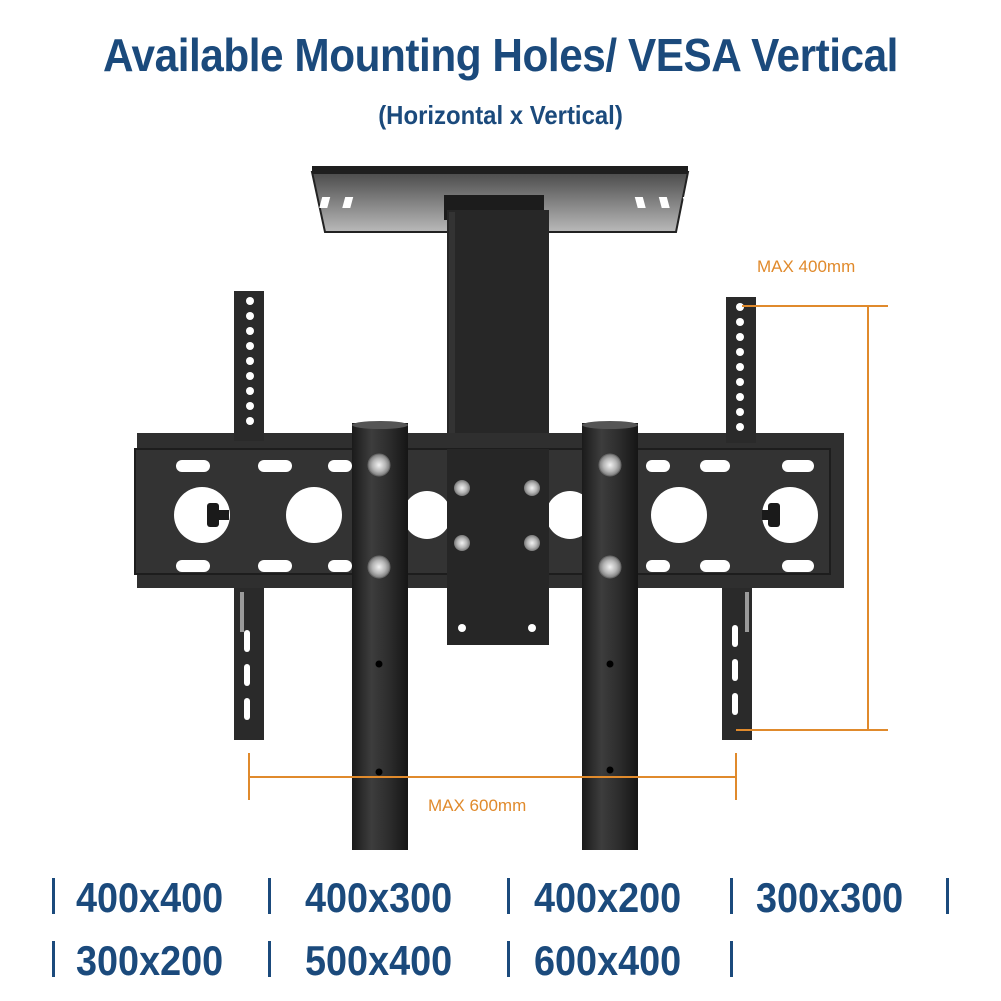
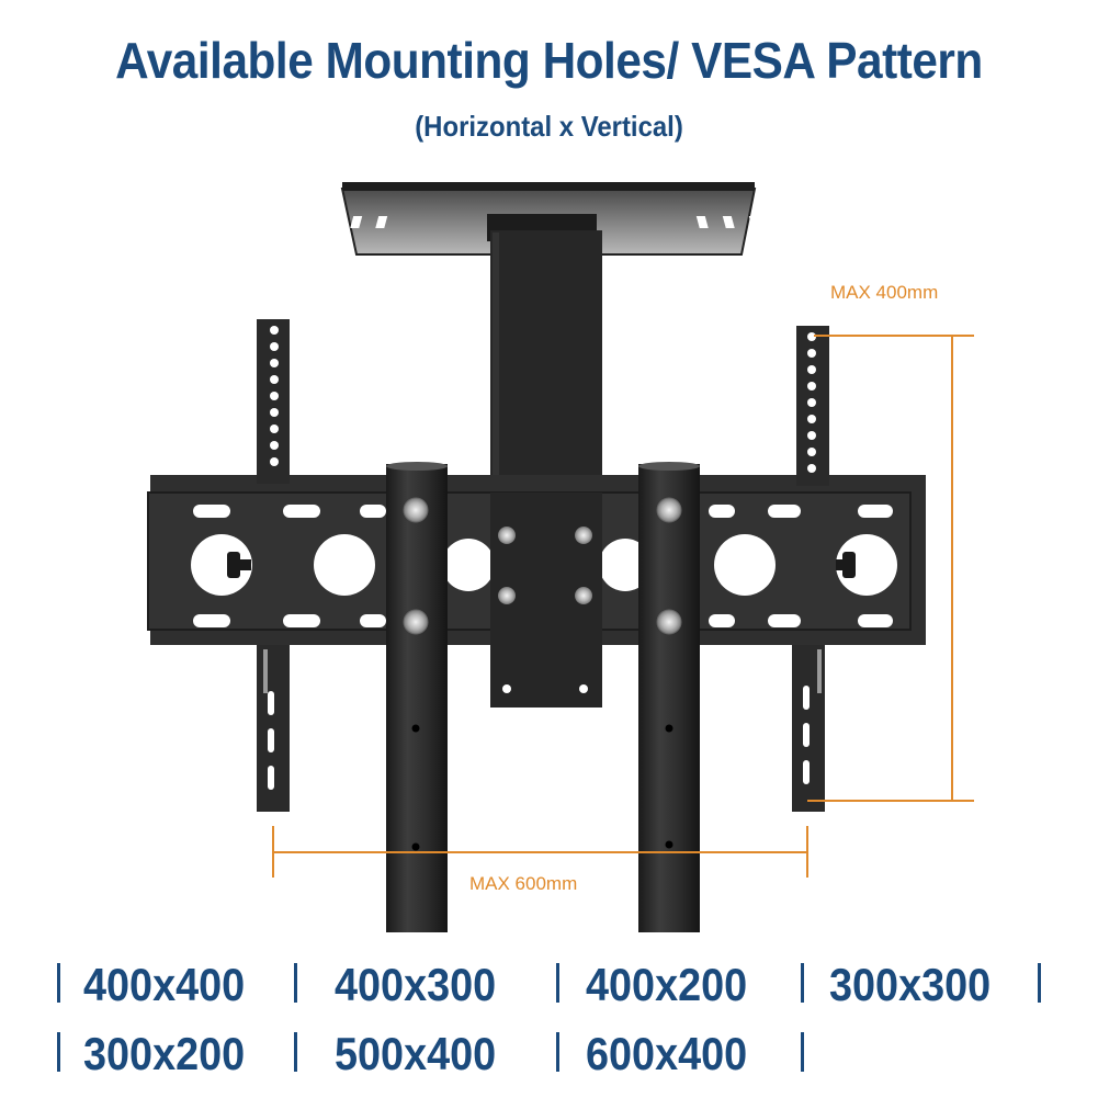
- Available Mounting Holes/ VESA Vertical
+ Available Mounting Holes/ VESA Pattern
  (Horizontal x Vertical)
  MAX 400mm
  MAX 600mm
  400x400
  400x300
  400x200
  300x300
  300x200
  500x400
  600x400
